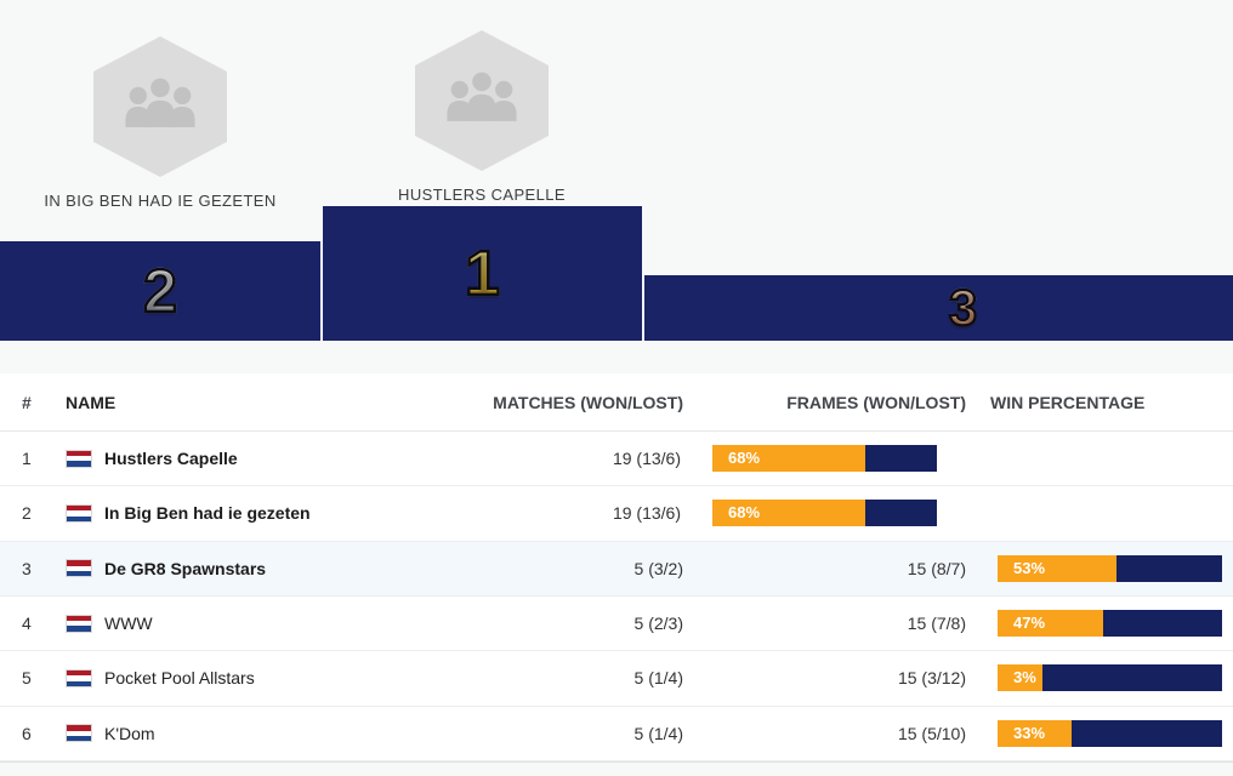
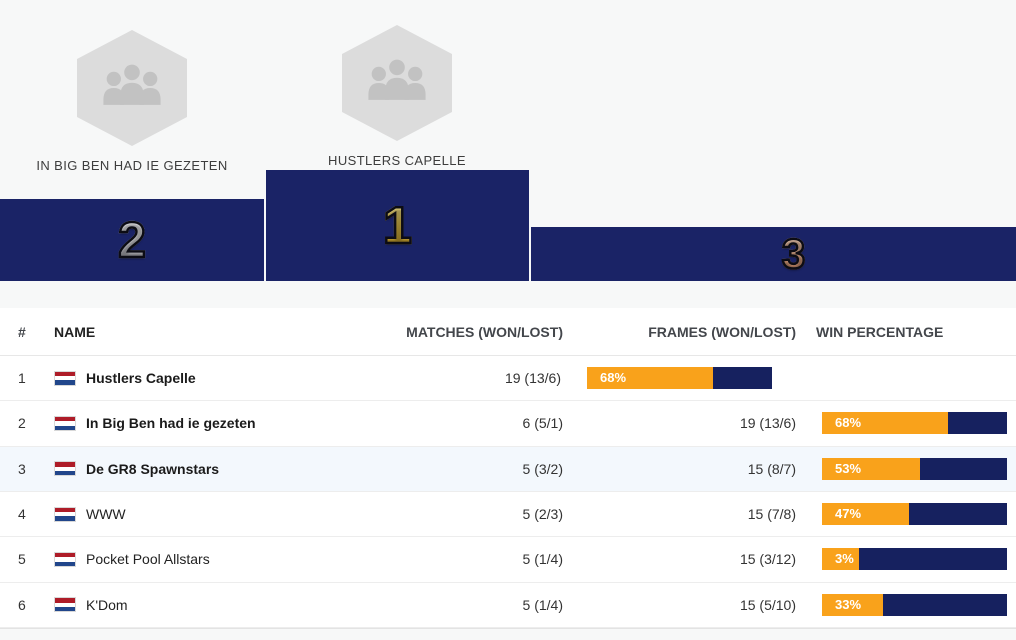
  IN BIG BEN HAD IE GEZETEN
  HUSTLERS CAPELLE
  2
  1
  3
  #
  NAME
  MATCHES (WON/LOST)
  FRAMES (WON/LOST)
  WIN PERCENTAGE
  1
  Hustlers Capelle
  19 (13/6)
  68%
  2
  In Big Ben had ie gezeten
+ 6 (5/1)
  19 (13/6)
  68%
  3
  De GR8 Spawnstars
  5 (3/2)
  15 (8/7)
  53%
  4
  WWW
  5 (2/3)
  15 (7/8)
  47%
  5
  Pocket Pool Allstars
  5 (1/4)
  15 (3/12)
  3%
  6
  K'Dom
  5 (1/4)
  15 (5/10)
  33%
